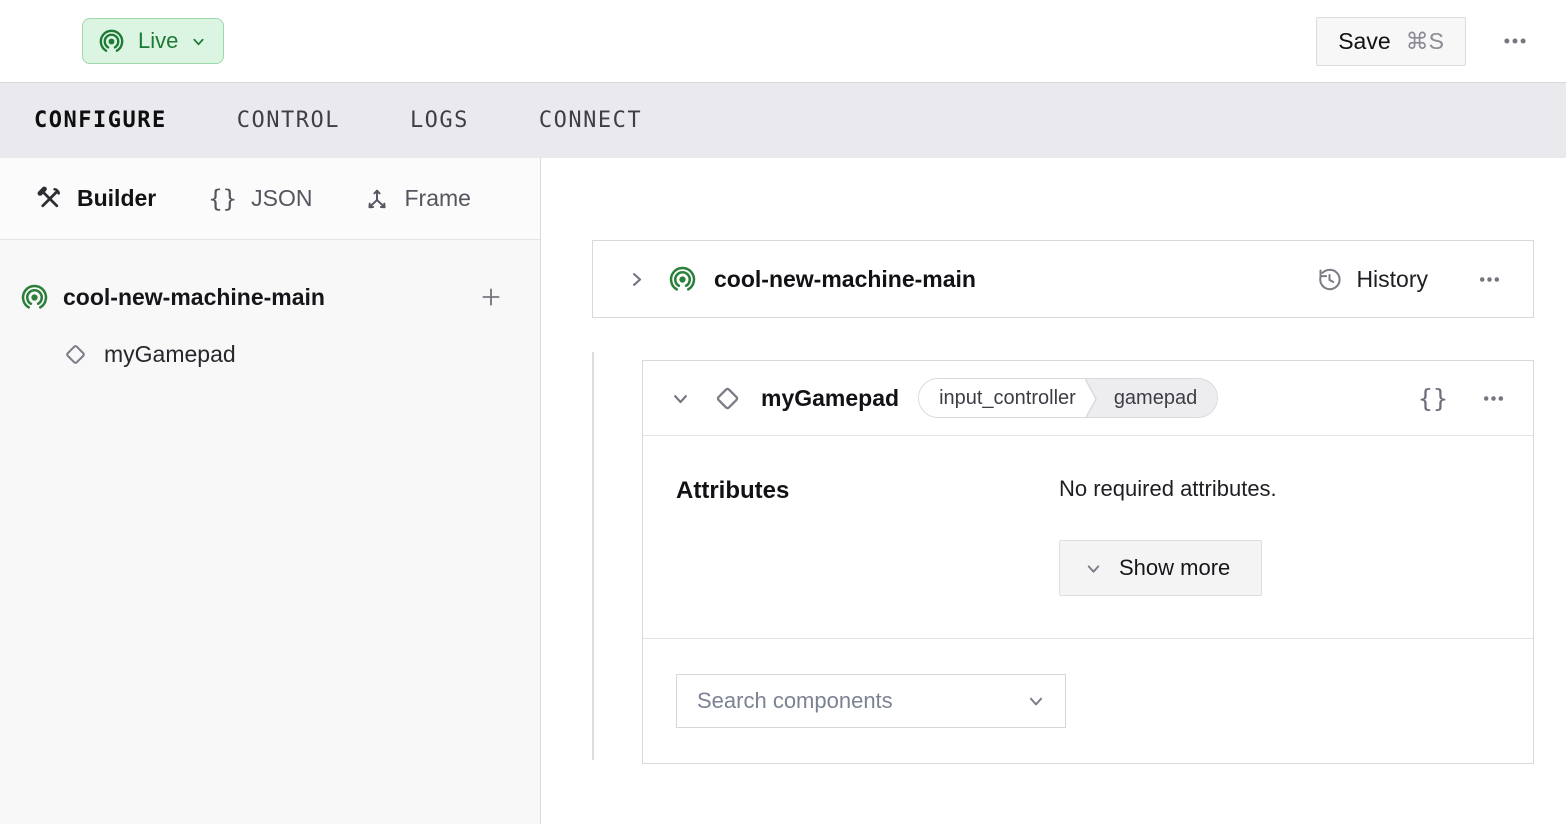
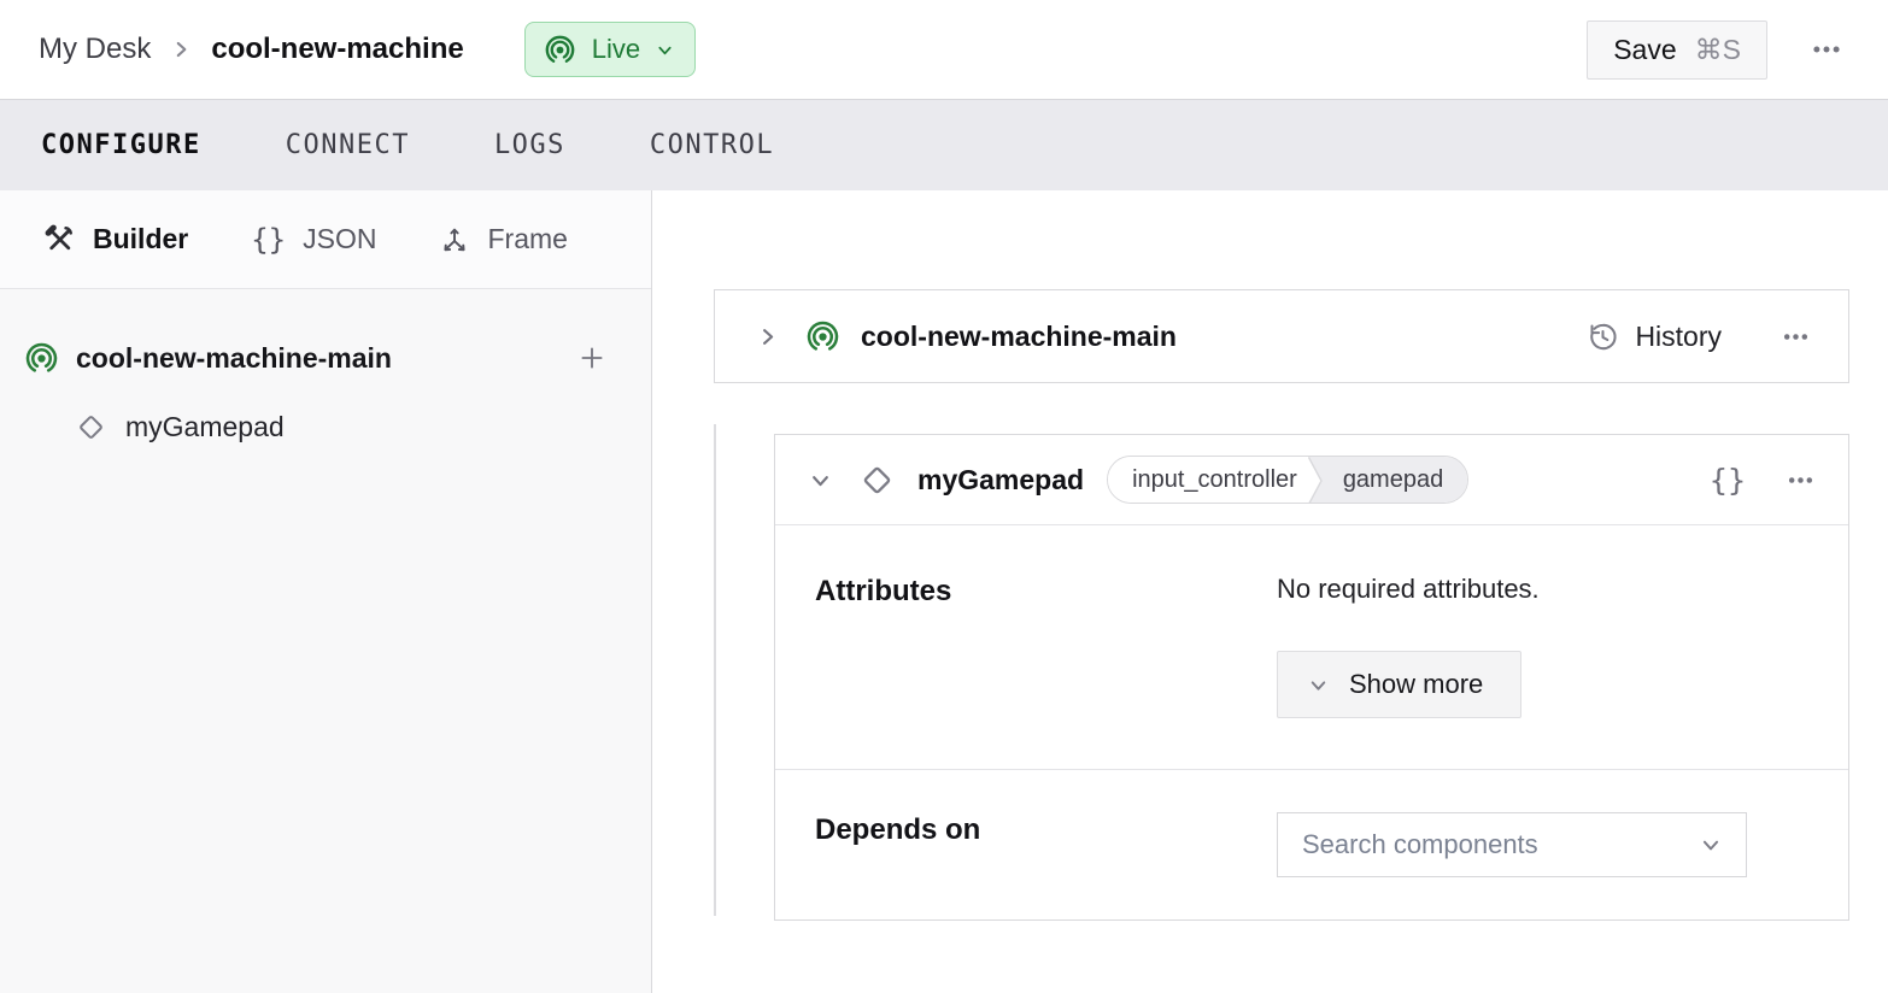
+ My Desk
+ cool-new-machine
  Live
  Save
  ⌘S
  CONFIGURE
- CONTROL
+ CONNECT
  LOGS
- CONNECT
+ CONTROL
  Builder
  {}
  JSON
  Frame
  cool-new-machine-main
  myGamepad
  cool-new-machine-main
  History
  myGamepad
  input_controller
  gamepad
  {}
  Attributes
  No required attributes.
  Show more
+ Depends on
  Search components
